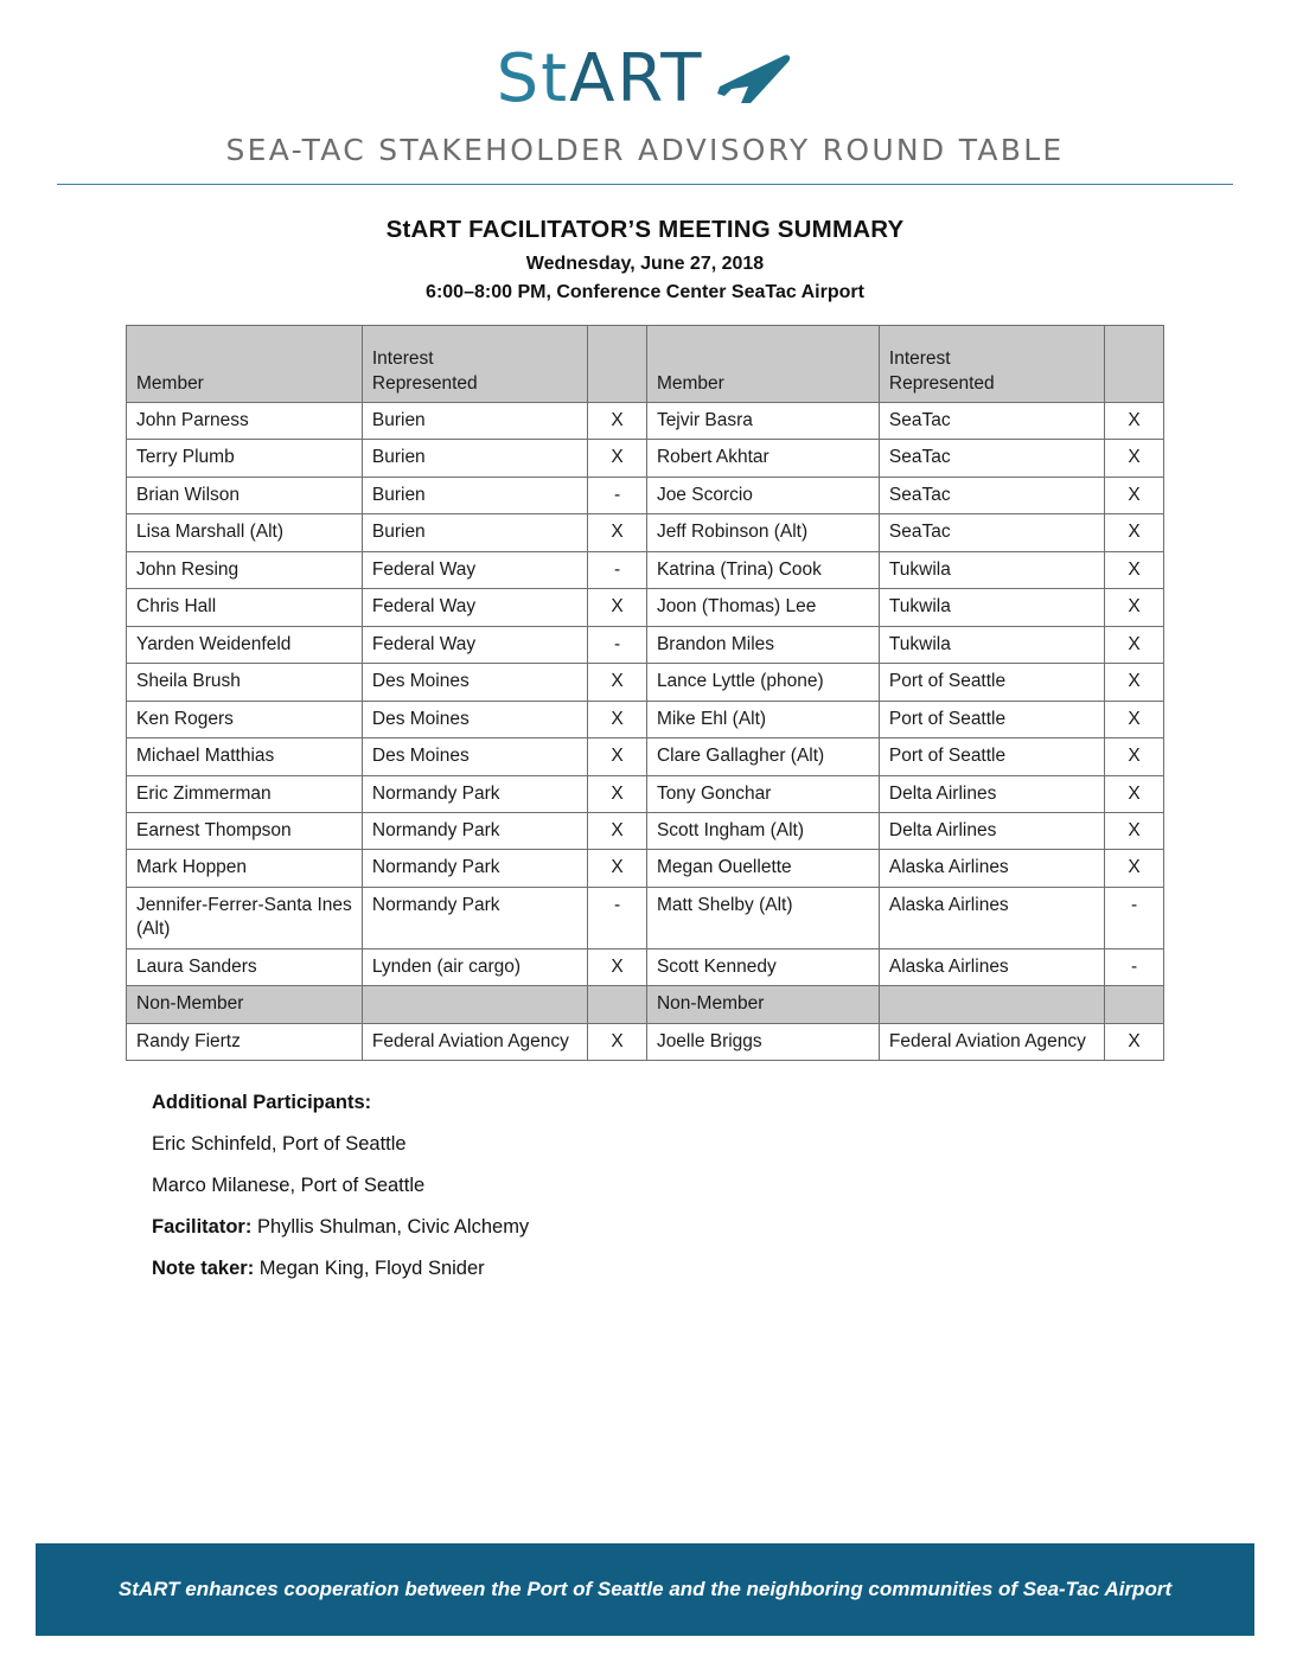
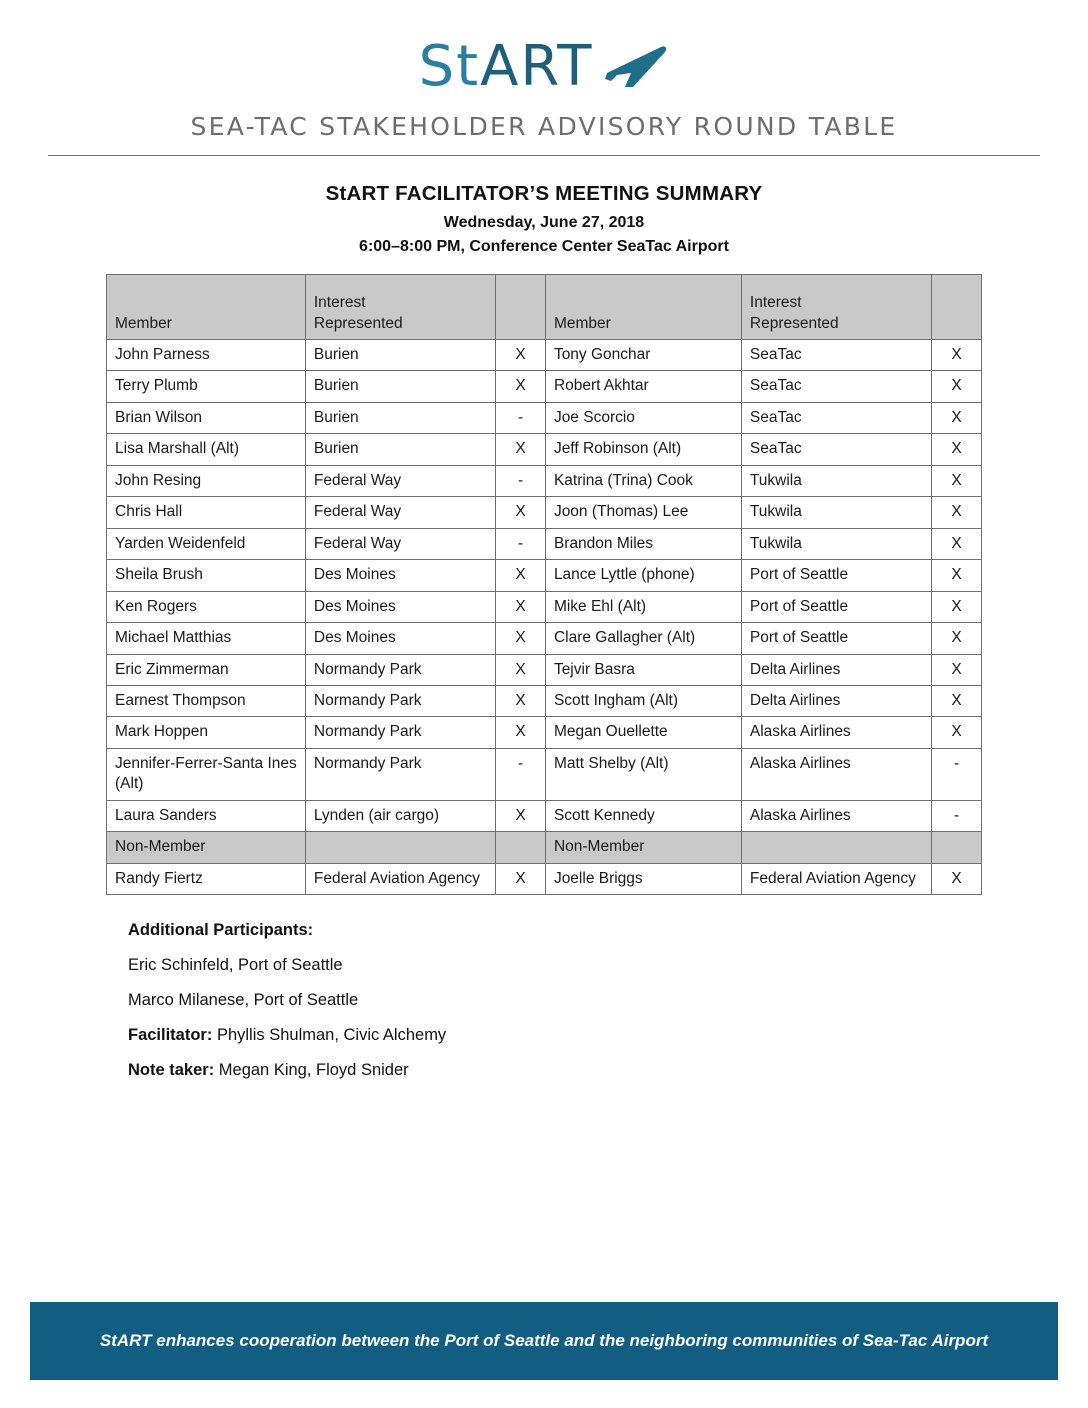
  StART
  SEA-TAC STAKEHOLDER ADVISORY ROUND TABLE
  StART FACILITATOR’S MEETING SUMMARY
  Wednesday, June 27, 2018
  6:00–8:00 PM, Conference Center SeaTac Airport
  Member	Interest Represented		Member	Interest Represented
- John Parness	Burien	X	Tejvir Basra	SeaTac	X
+ John Parness	Burien	X	Tony Gonchar	SeaTac	X
  Terry Plumb	Burien	X	Robert Akhtar	SeaTac	X
  Brian Wilson	Burien	-	Joe Scorcio	SeaTac	X
  Lisa Marshall (Alt)	Burien	X	Jeff Robinson (Alt)	SeaTac	X
  John Resing	Federal Way	-	Katrina (Trina) Cook	Tukwila	X
  Chris Hall	Federal Way	X	Joon (Thomas) Lee	Tukwila	X
  Yarden Weidenfeld	Federal Way	-	Brandon Miles	Tukwila	X
  Sheila Brush	Des Moines	X	Lance Lyttle (phone)	Port of Seattle	X
  Ken Rogers	Des Moines	X	Mike Ehl (Alt)	Port of Seattle	X
  Michael Matthias	Des Moines	X	Clare Gallagher (Alt)	Port of Seattle	X
- Eric Zimmerman	Normandy Park	X	Tony Gonchar	Delta Airlines	X
+ Eric Zimmerman	Normandy Park	X	Tejvir Basra	Delta Airlines	X
  Earnest Thompson	Normandy Park	X	Scott Ingham (Alt)	Delta Airlines	X
  Mark Hoppen	Normandy Park	X	Megan Ouellette	Alaska Airlines	X
  Jennifer-Ferrer-Santa Ines (Alt)	Normandy Park	-	Matt Shelby (Alt)	Alaska Airlines	-
  Laura Sanders	Lynden (air cargo)	X	Scott Kennedy	Alaska Airlines	-
  Non-Member			Non-Member
  Randy Fiertz	Federal Aviation Agency	X	Joelle Briggs	Federal Aviation Agency	X
  Additional Participants:
  Eric Schinfeld, Port of Seattle
  Marco Milanese, Port of Seattle
  Facilitator: Phyllis Shulman, Civic Alchemy
  Note taker: Megan King, Floyd Snider
  StART enhances cooperation between the Port of Seattle and the neighboring communities of Sea-Tac Airport
